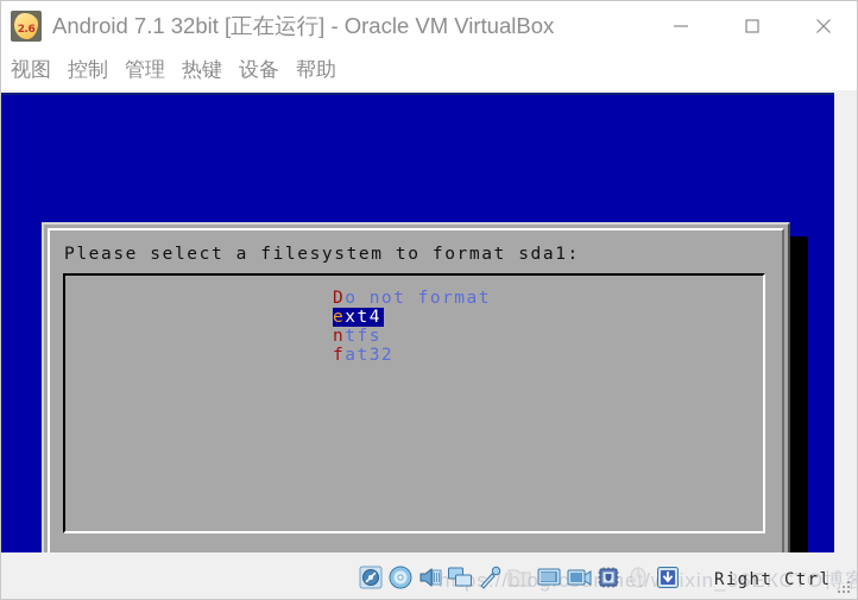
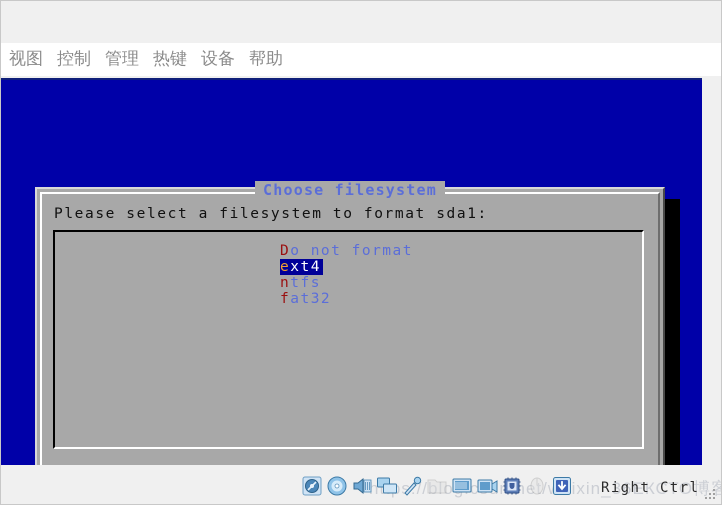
- 2.6
- Android 7.1 32bit [正在运行] - Oracle VM VirtualBox
  视图
  控制
  管理
  热键
  设备
  帮助
+ Choose filesystem
  Please select a filesystem to format sda1:
  Do not format
  ext4
  ntfs
  fat32
  hts://blocnet/ixin_36ЕКСТО博客
  Right Ctrl
